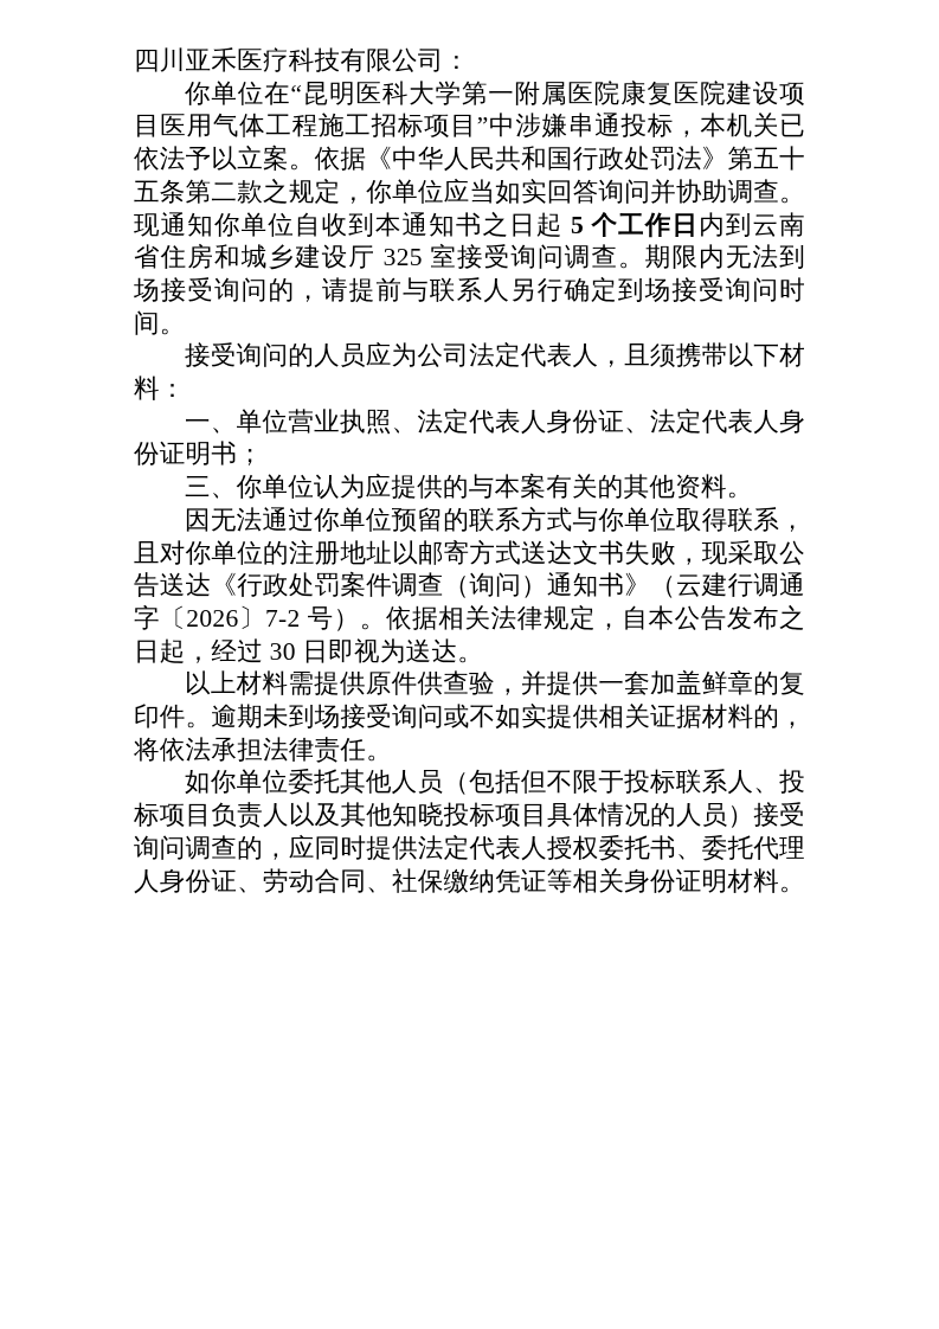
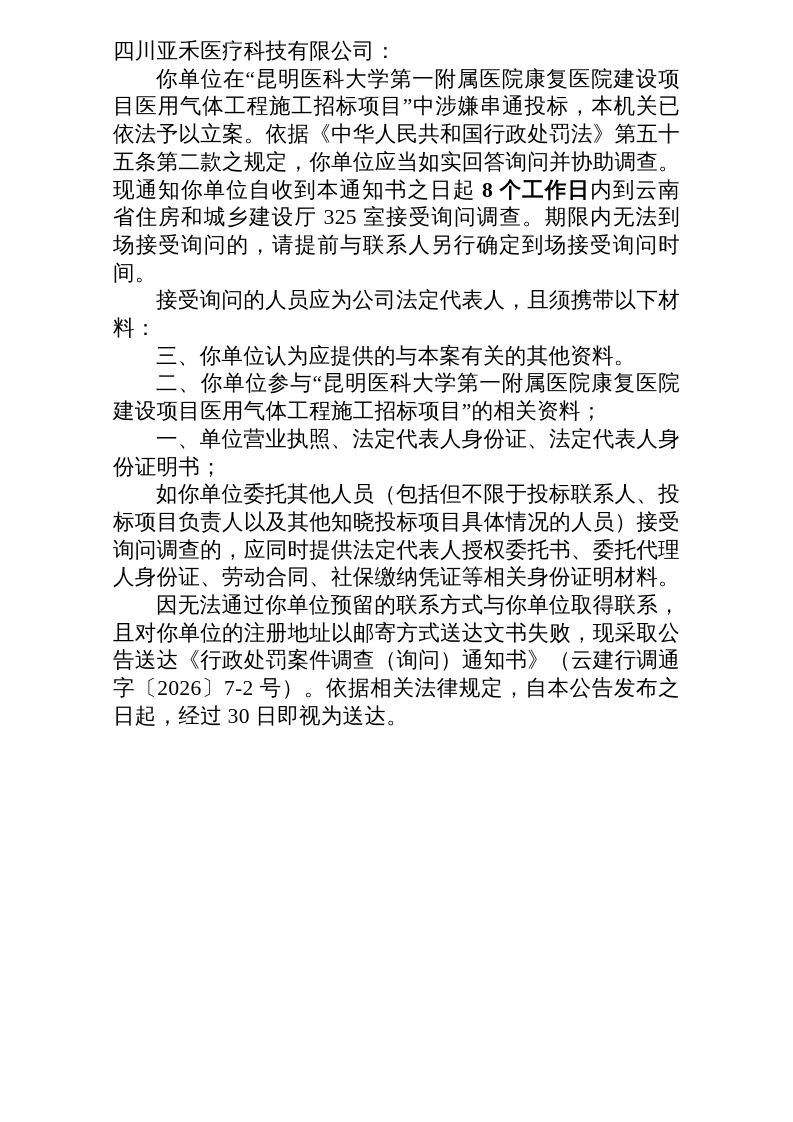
  四川亚禾医疗科技有限公司：
- 你单位在“昆明医科大学第一附属医院康复医院建设项目医用气体工程施工招标项目”中涉嫌串通投标，本机关已依法予以立案。依据《中华人民共和国行政处罚法》第五十五条第二款之规定，你单位应当如实回答询问并协助调查。现通知你单位自收到本通知书之日起 5 个工作日内到云南省住房和城乡建设厅 325 室接受询问调查。期限内无法到场接受询问的，请提前与联系人另行确定到场接受询问时间。
+ 你单位在“昆明医科大学第一附属医院康复医院建设项目医用气体工程施工招标项目”中涉嫌串通投标，本机关已依法予以立案。依据《中华人民共和国行政处罚法》第五十五条第二款之规定，你单位应当如实回答询问并协助调查。现通知你单位自收到本通知书之日起 8 个工作日内到云南省住房和城乡建设厅 325 室接受询问调查。期限内无法到场接受询问的，请提前与联系人另行确定到场接受询问时间。
  接受询问的人员应为公司法定代表人，且须携带以下材料：
- 一、单位营业执照、法定代表人身份证、法定代表人身份证明书；
+ 三、你单位认为应提供的与本案有关的其他资料。
+ 二、你单位参与“昆明医科大学第一附属医院康复医院建设项目医用气体工程施工招标项目”的相关资料；
- 三、你单位认为应提供的与本案有关的其他资料。
+ 一、单位营业执照、法定代表人身份证、法定代表人身份证明书；
- 因无法通过你单位预留的联系方式与你单位取得联系，且对你单位的注册地址以邮寄方式送达文书失败，现采取公告送达《行政处罚案件调查（询问）通知书》（云建行调通字〔2026〕7-2 号）。依据相关法律规定，自本公告发布之日起，经过 30 日即视为送达。
+ 如你单位委托其他人员（包括但不限于投标联系人、投标项目负责人以及其他知晓投标项目具体情况的人员）接受询问调查的，应同时提供法定代表人授权委托书、委托代理人身份证、劳动合同、社保缴纳凭证等相关身份证明材料。
- 以上材料需提供原件供查验，并提供一套加盖鲜章的复印件。逾期未到场接受询问或不如实提供相关证据材料的，将依法承担法律责任。
- 如你单位委托其他人员（包括但不限于投标联系人、投标项目负责人以及其他知晓投标项目具体情况的人员）接受询问调查的，应同时提供法定代表人授权委托书、委托代理人身份证、劳动合同、社保缴纳凭证等相关身份证明材料。
+ 因无法通过你单位预留的联系方式与你单位取得联系，且对你单位的注册地址以邮寄方式送达文书失败，现采取公告送达《行政处罚案件调查（询问）通知书》（云建行调通字〔2026〕7-2 号）。依据相关法律规定，自本公告发布之日起，经过 30 日即视为送达。
